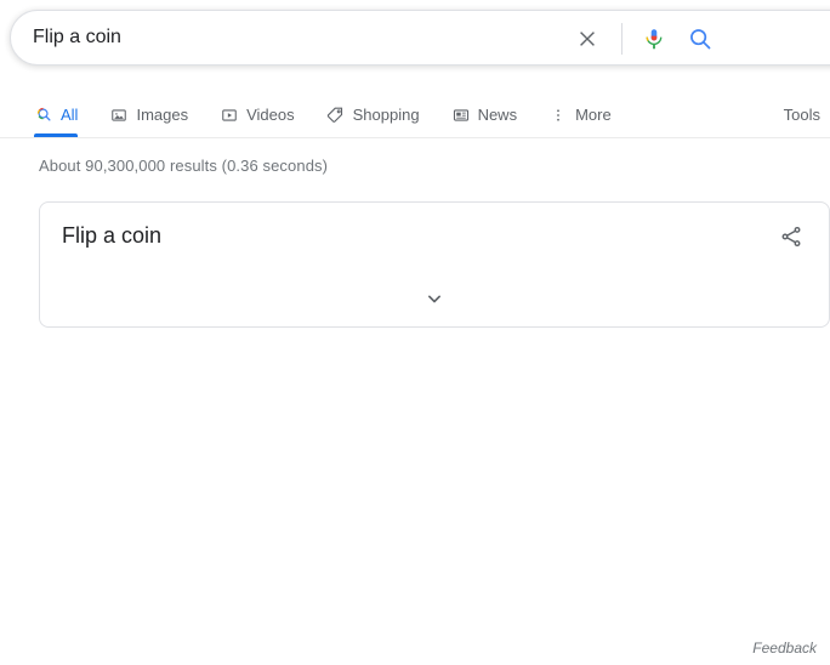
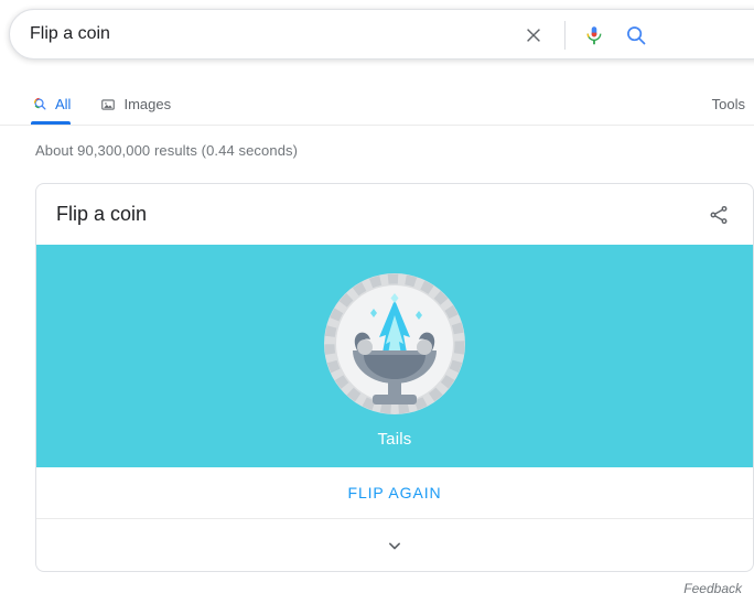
  Flip a coin
  All
  Images
- Videos
- Shopping
- News
- More
  Tools
- About 90,300,000 results (0.36 seconds)
+ About 90,300,000 results (0.44 seconds)
  Flip a coin
+ Tails
+ FLIP AGAIN
  Feedback
